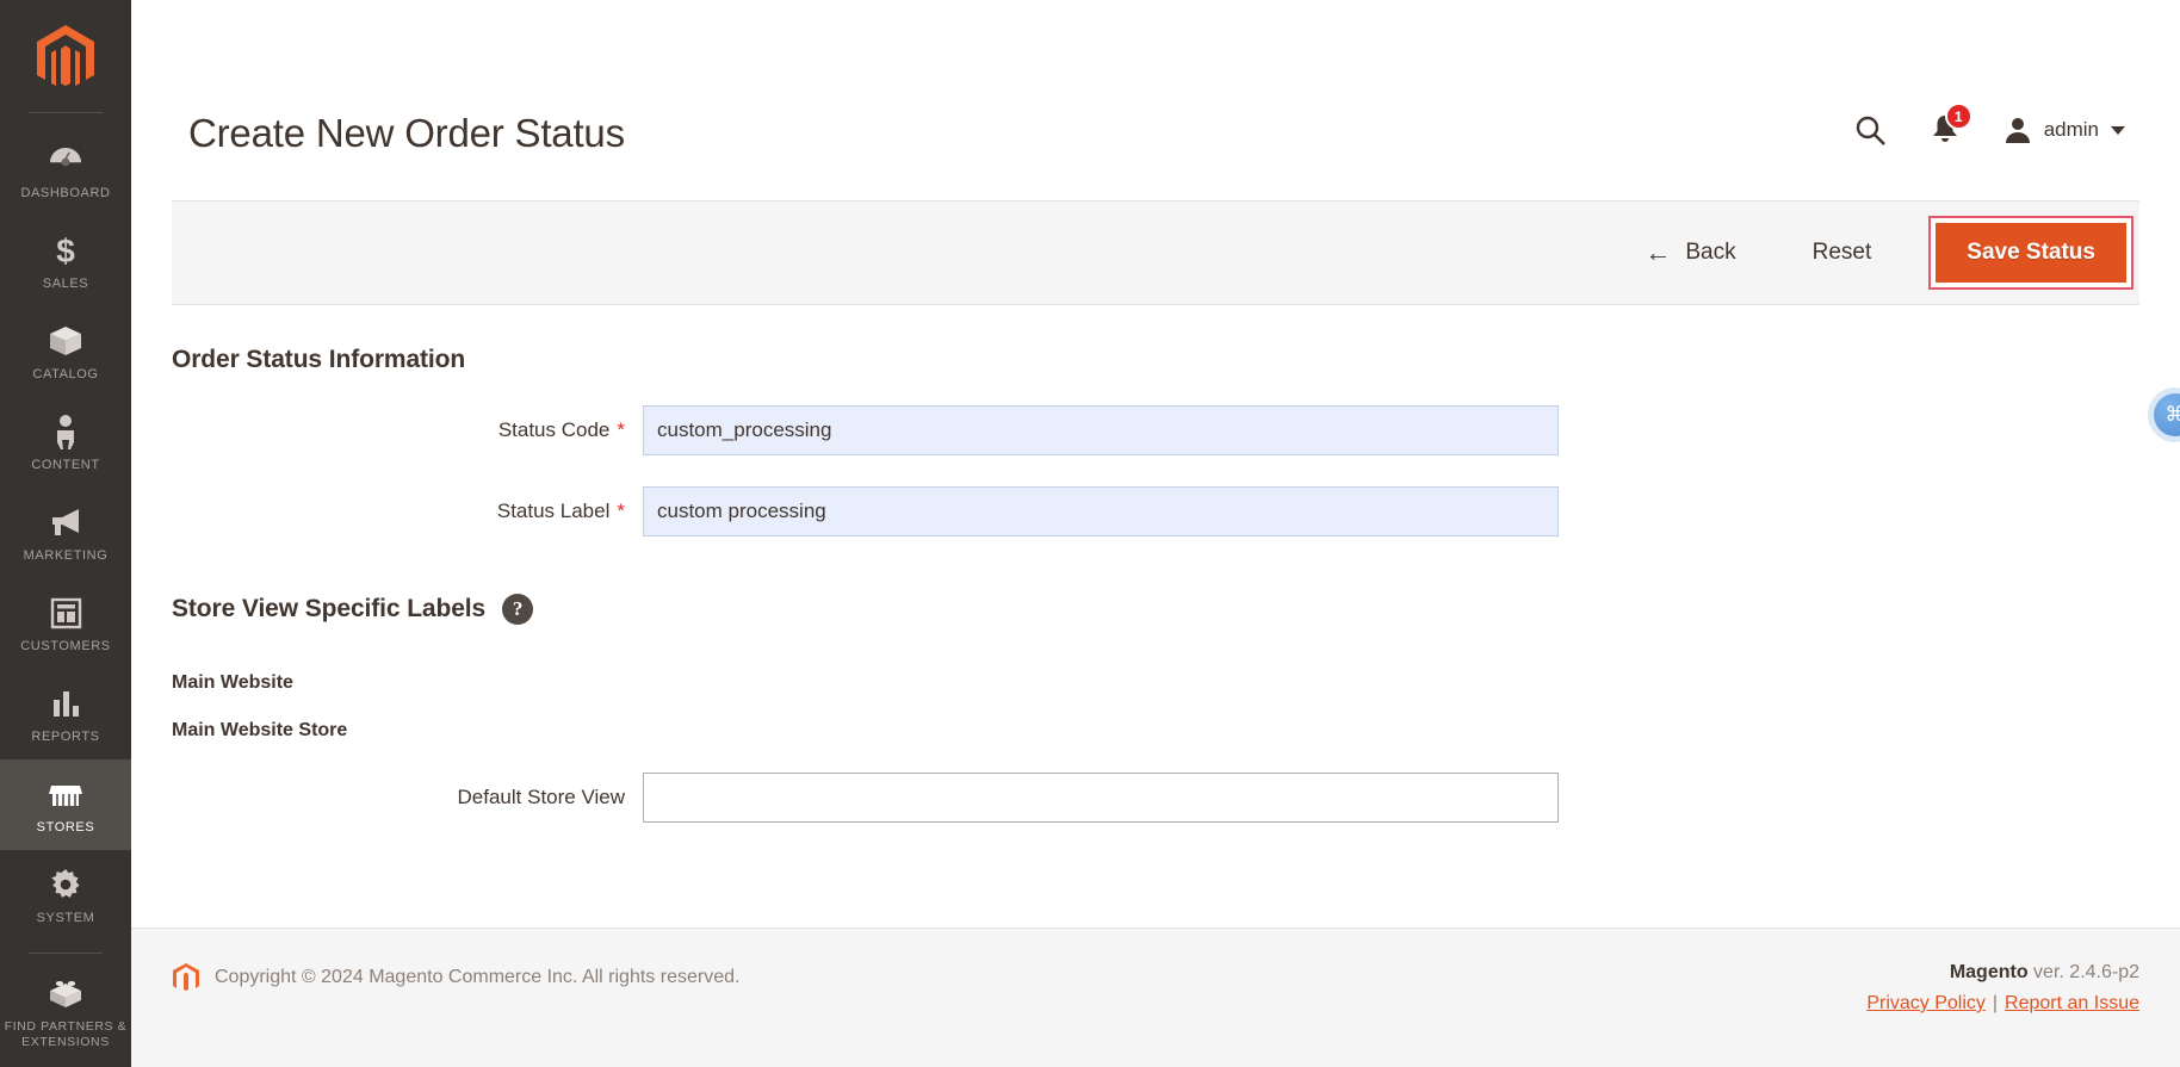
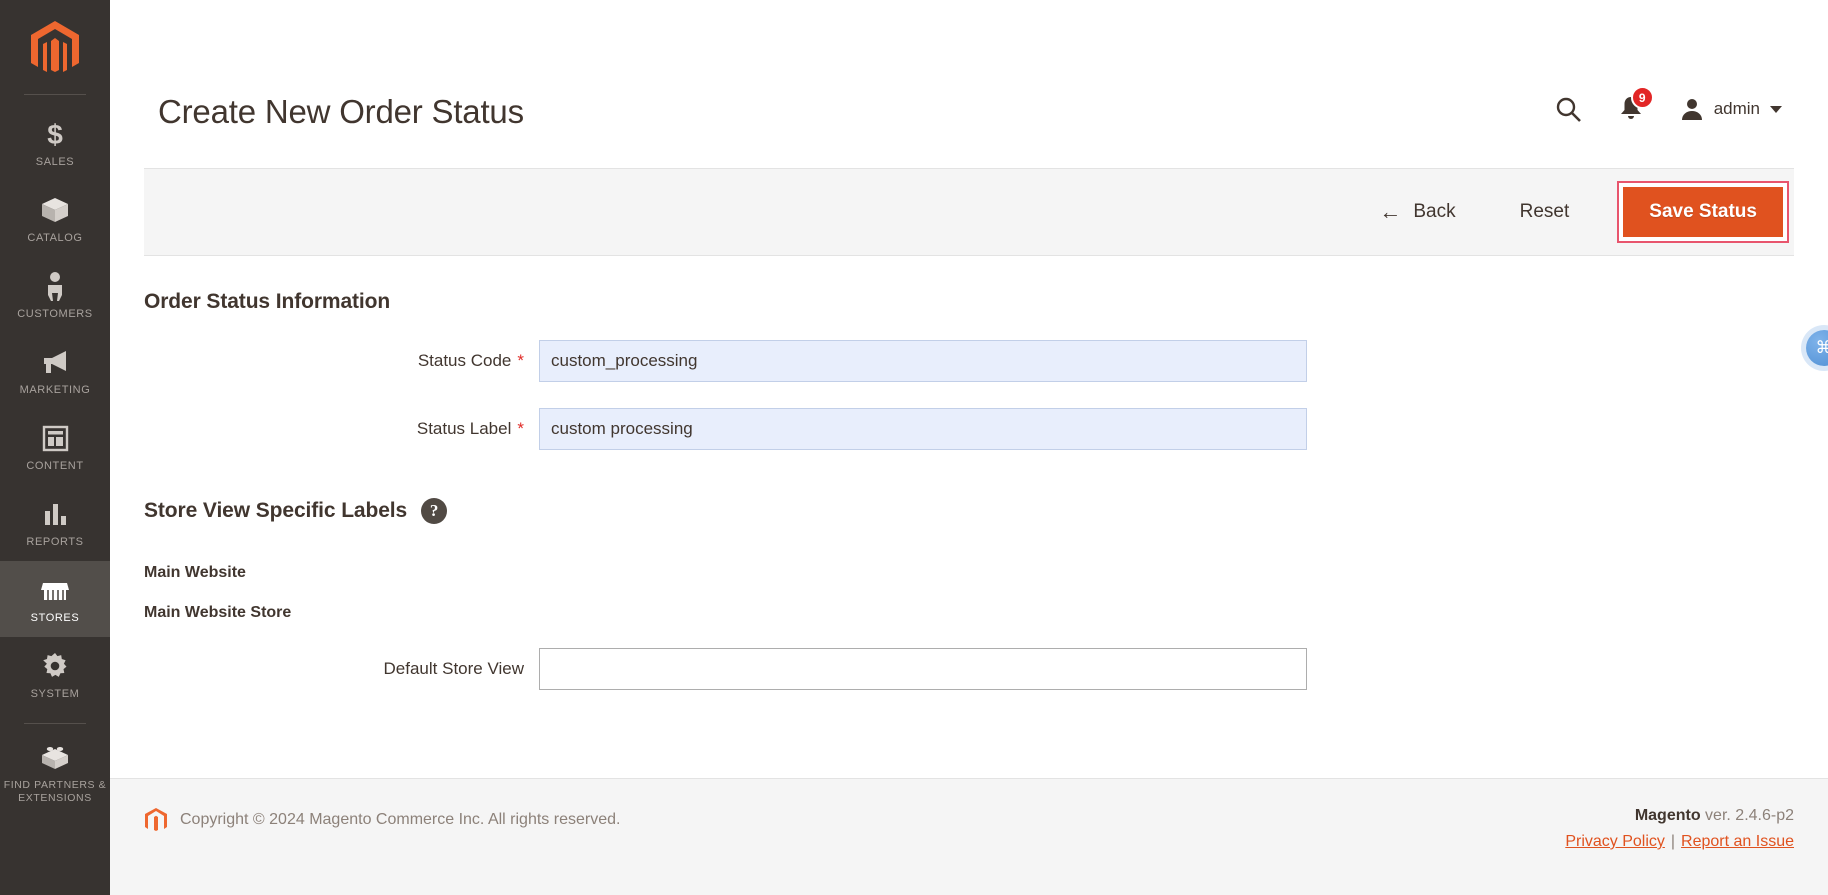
- DASHBOARD
  $
  SALES
  CATALOG
- CONTENT
+ CUSTOMERS
  MARKETING
- CUSTOMERS
+ CONTENT
  REPORTS
  STORES
  SYSTEM
  FIND PARTNERS & EXTENSIONS
  Create New Order Status
- 1
+ 9
  admin
  ←
  Back
  Reset
  Save Status
  Order Status Information
  Status Code *
  custom_processing
  Status Label *
  custom processing
  Store View Specific Labels
  ?
  Main Website
  Main Website Store
  Default Store View
  Copyright © 2024 Magento Commerce Inc. All rights reserved.
  Magento ver. 2.4.6-p2
  Privacy Policy | Report an Issue
  ⌘
